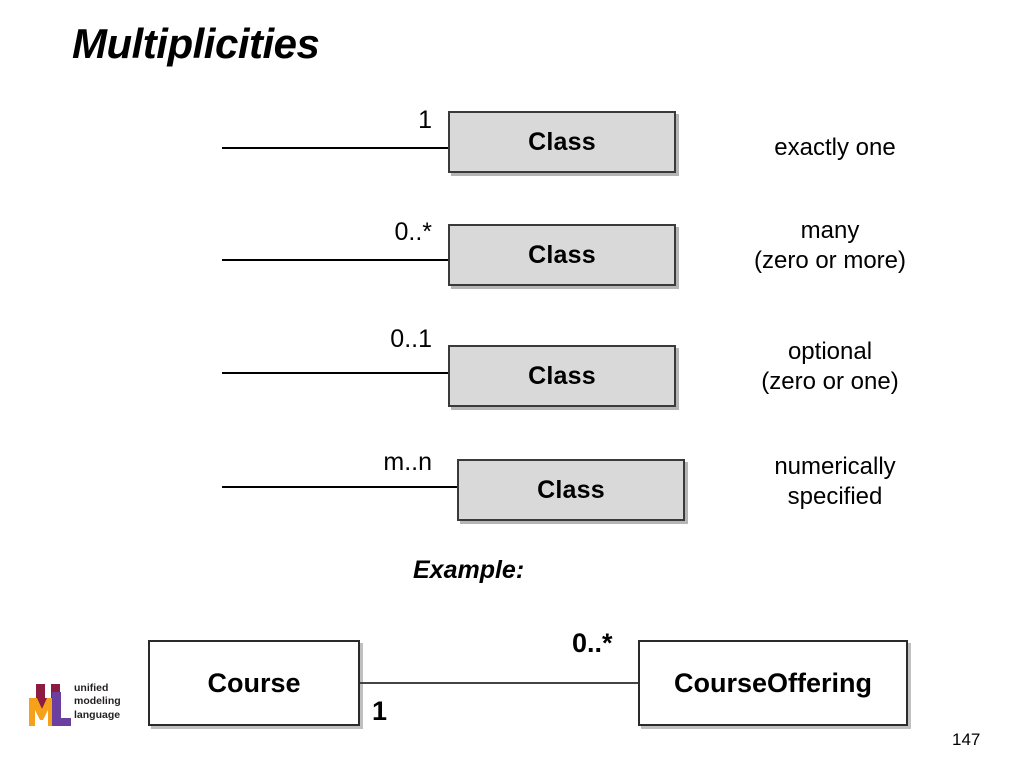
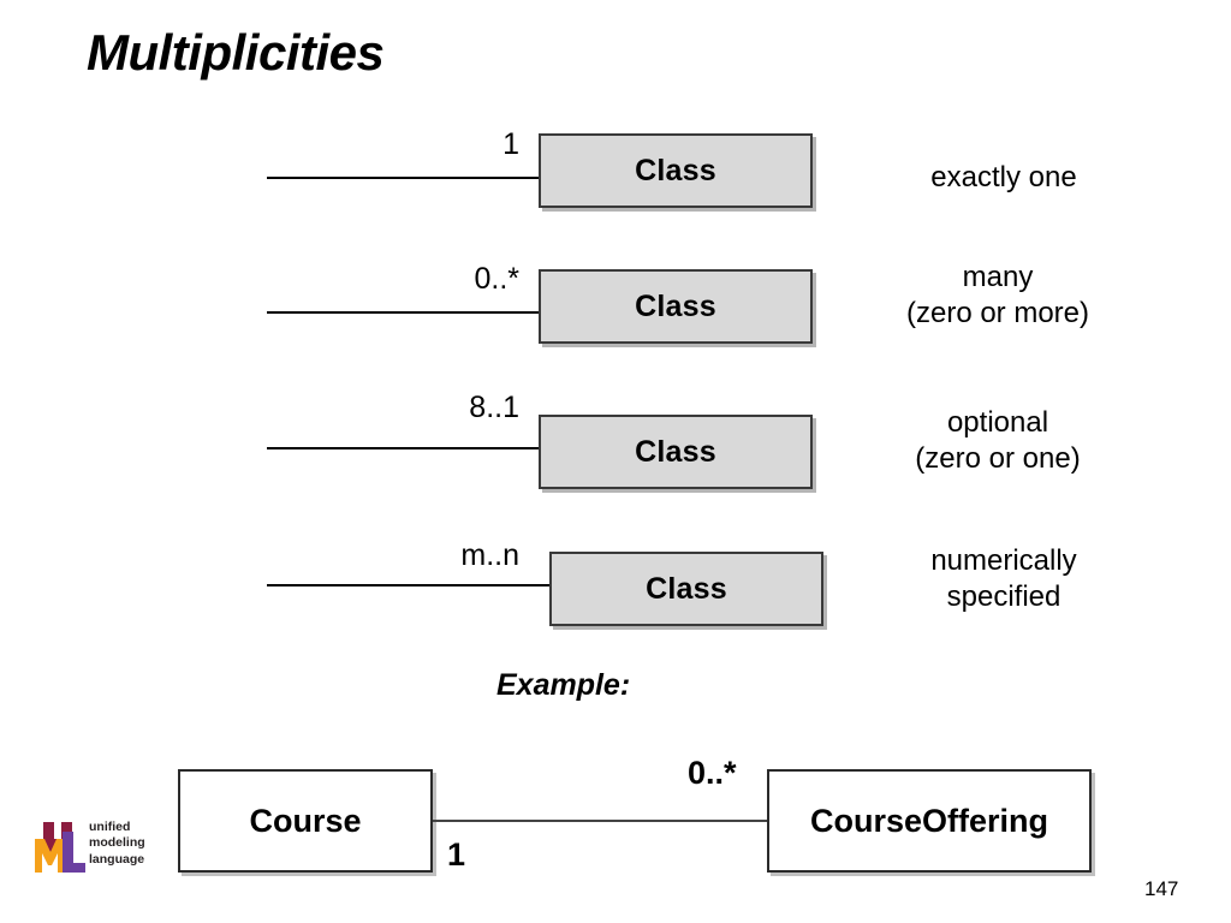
  Multiplicities
  1
  Class
  exactly one
  0..*
  Class
  many
  (zero or more)
- 0..1
+ 8..1
  Class
  optional
  (zero or one)
  m..n
  Class
  numerically
  specified
  Example:
  Course
  1
  0..*
  CourseOffering
  unified
  modeling
  language
  147
